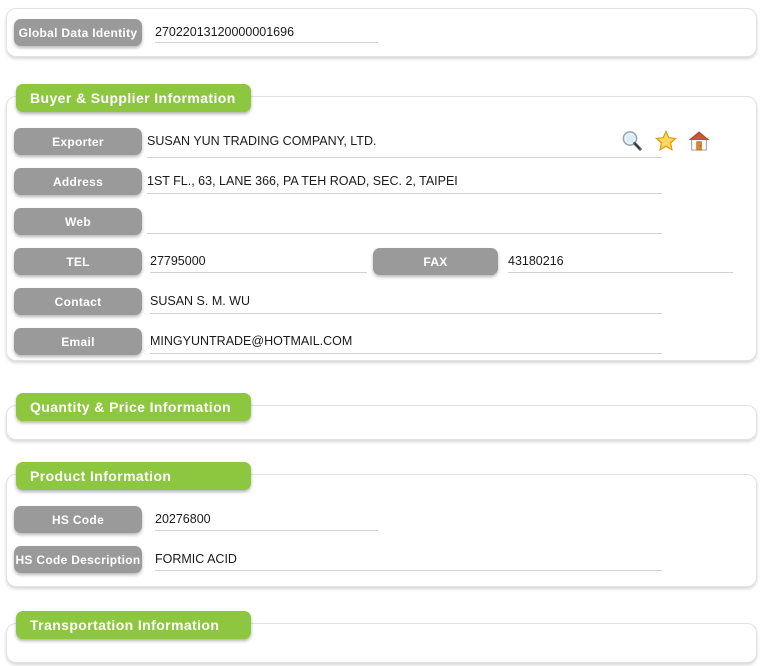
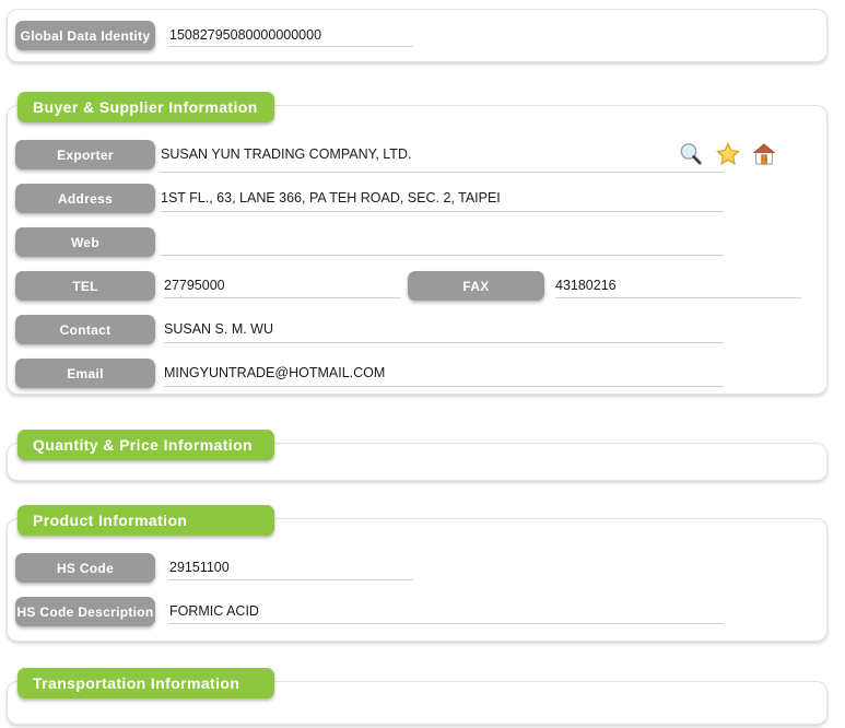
  Global Data Identity
- 27022013120000001696
+ 15082795080000000000
  Buyer & Supplier Information
  Exporter
  SUSAN YUN TRADING COMPANY, LTD.
  Address
  1ST FL., 63, LANE 366, PA TEH ROAD, SEC. 2, TAIPEI
  Web
  TEL
  27795000
  FAX
  43180216
  Contact
  SUSAN S. M. WU
  Email
  MINGYUNTRADE@HOTMAIL.COM
  Quantity & Price Information
  Product Information
  HS Code
- 20276800
+ 29151100
  HS Code Description
  FORMIC ACID
  Transportation Information
